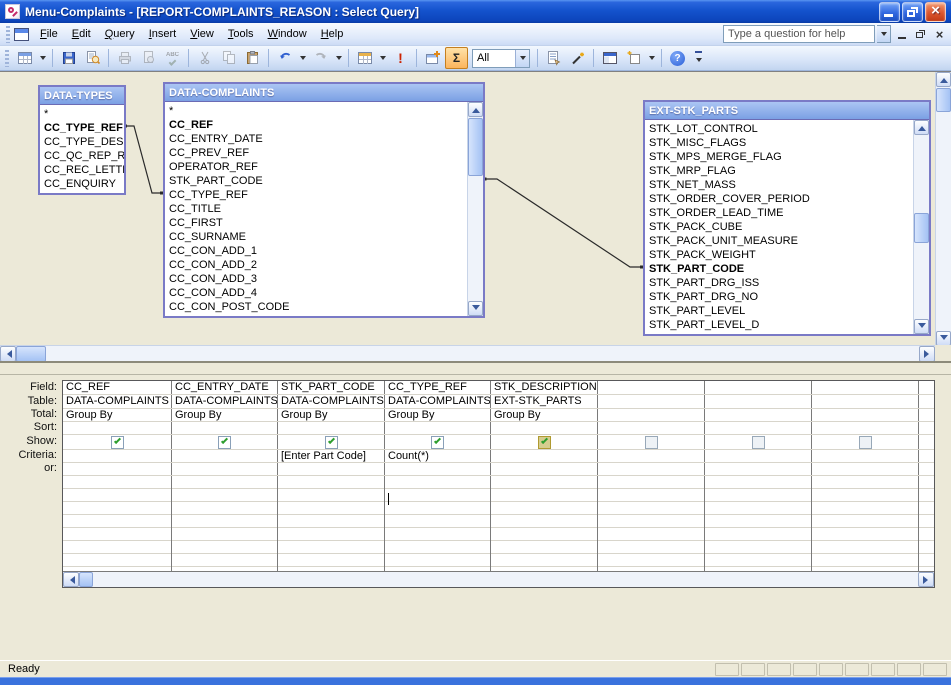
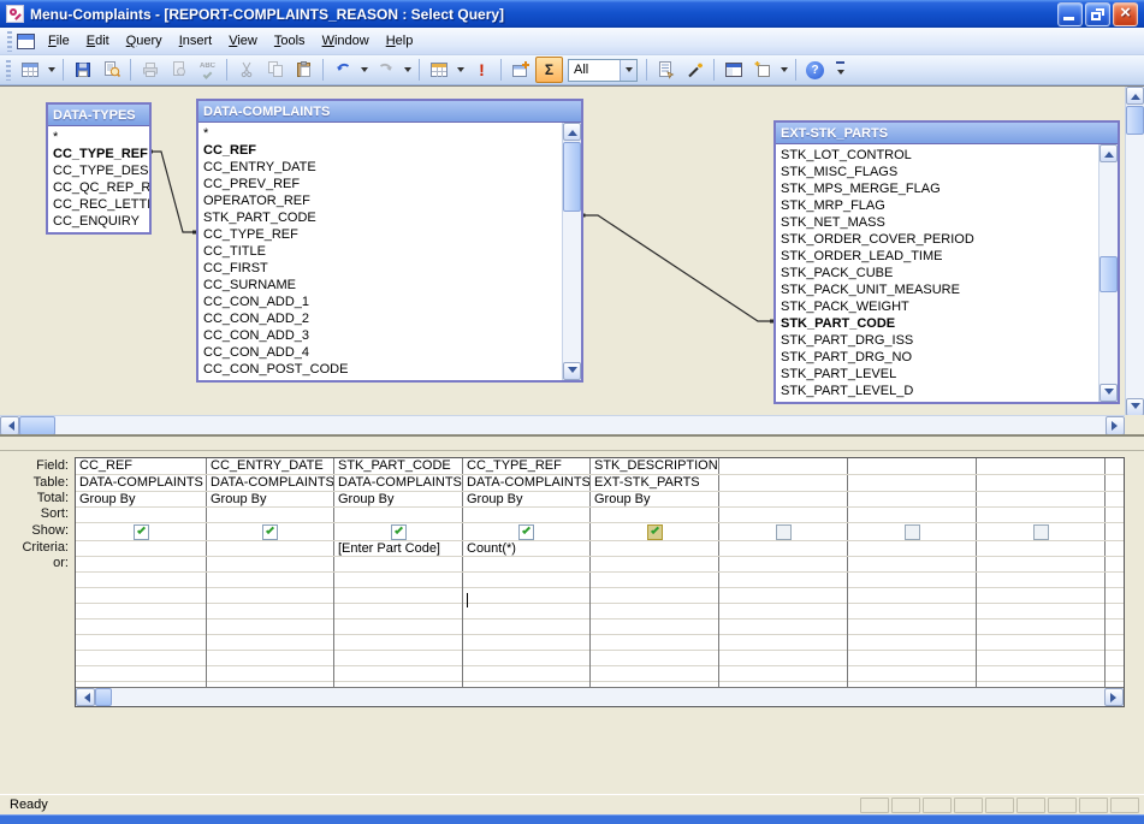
  Menu-Complaints - [REPORT-COMPLAINTS_REASON : Select Query]
  File
  Edit
  Query
  Insert
  View
  Tools
  Window
  Help
- Type a question for help
  !
  Σ
  All
  ?
  DATA-TYPES
  *
  CC_TYPE_REF
  CC_TYPE_DES
  CC_QC_REP_R
  CC_REC_LETT
  CC_ENQUIRY
  DATA-COMPLAINTS
  *
  CC_REF
  CC_ENTRY_DATE
  CC_PREV_REF
  OPERATOR_REF
  STK_PART_CODE
  CC_TYPE_REF
  CC_TITLE
  CC_FIRST
  CC_SURNAME
  CC_CON_ADD_1
  CC_CON_ADD_2
  CC_CON_ADD_3
  CC_CON_ADD_4
  CC_CON_POST_CODE
  EXT-STK_PARTS
  STK_LOT_CONTROL
  STK_MISC_FLAGS
  STK_MPS_MERGE_FLAG
  STK_MRP_FLAG
  STK_NET_MASS
  STK_ORDER_COVER_PERIOD
  STK_ORDER_LEAD_TIME
  STK_PACK_CUBE
  STK_PACK_UNIT_MEASURE
  STK_PACK_WEIGHT
  STK_PART_CODE
  STK_PART_DRG_ISS
  STK_PART_DRG_NO
  STK_PART_LEVEL
  STK_PART_LEVEL_D
  Field:
  Table:
  Total:
  Sort:
  Show:
  Criteria:
  or:
  CC_REF
  CC_ENTRY_DATE
  STK_PART_CODE
  CC_TYPE_REF
  STK_DESCRIPTION
  DATA-COMPLAINTS
  DATA-COMPLAINTS
  DATA-COMPLAINTS
  DATA-COMPLAINTS
  EXT-STK_PARTS
  Group By
  Group By
  Group By
  Group By
  Group By
  [Enter Part Code]
  Count(*)
  Ready
